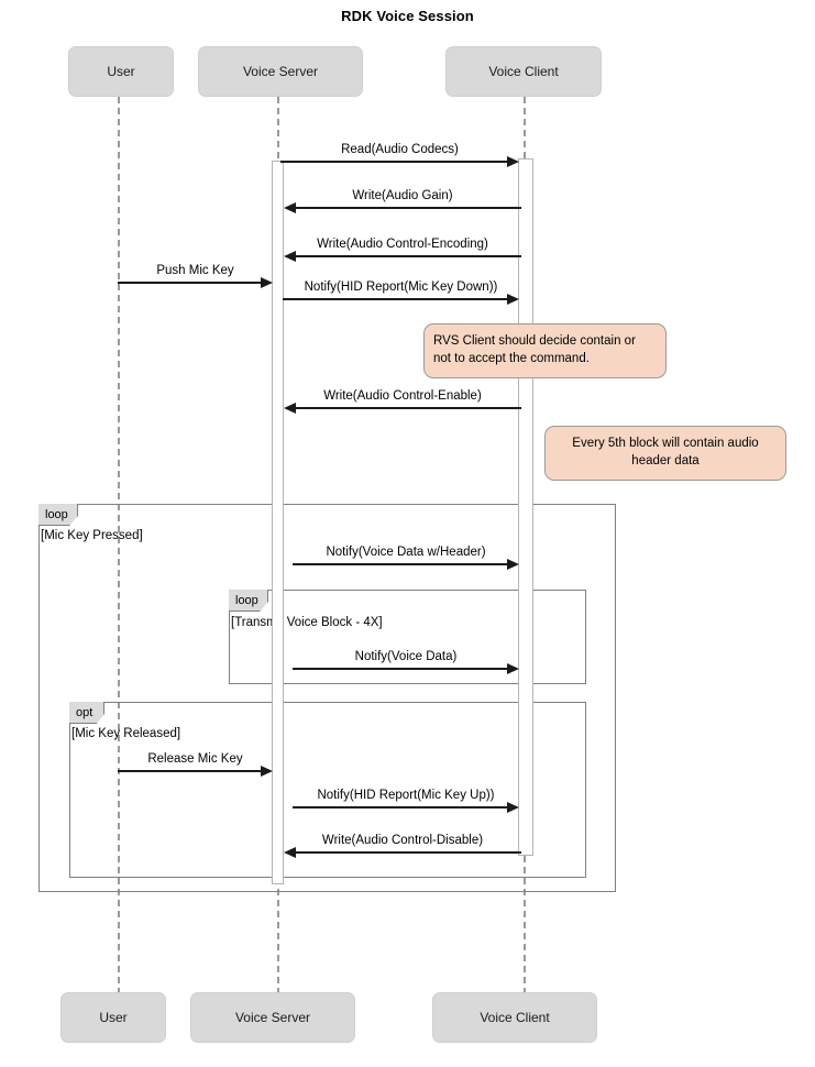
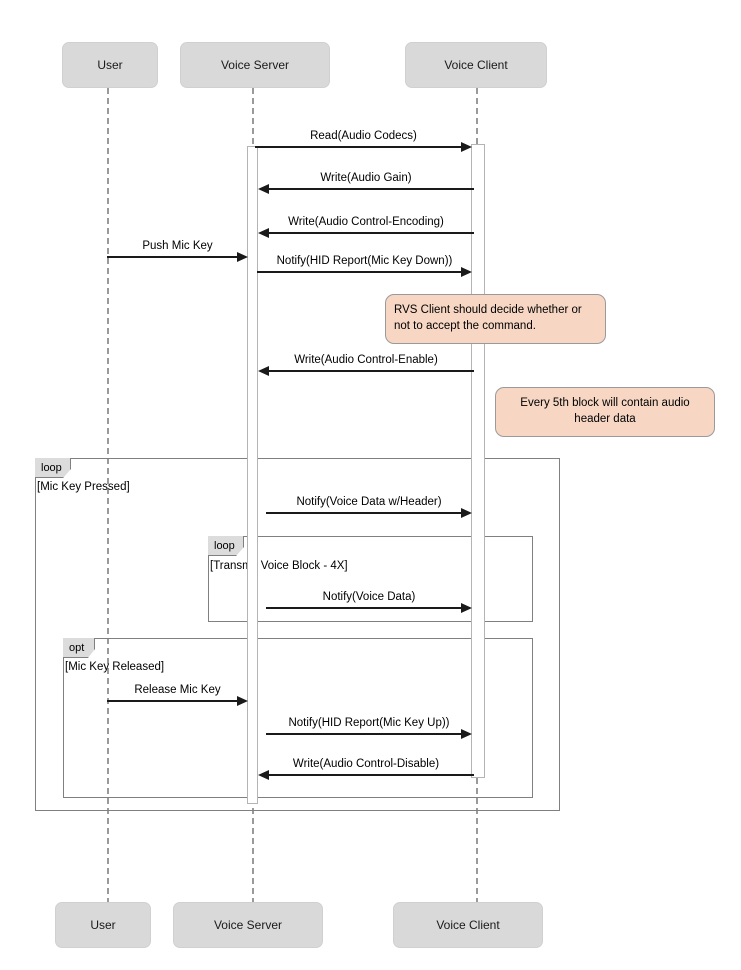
- RDK Voice Session
  User
  Voice Server
  Voice Client
  loop
  [Mic Key Pressed]
  loop
  [Trans Voice Block - 4X]
  opt
  [Mic Key Released]
  Read(Audio Codecs)
  Write(Audio Gain)
  Write(Audio Control-Encoding)
  Push Mic Key
  Notify(HID Report(Mic Key Down))
- RVS Client should decide contain or not to accept the command.
+ RVS Client should decide whether or not to accept the command.
  Write(Audio Control-Enable)
  Every 5th block will contain audio header data
  Notify(Voice Data w/Header)
  Notify(Voice Data)
  Release Mic Key
  Notify(HID Report(Mic Key Up))
  Write(Audio Control-Disable)
  User
  Voice Server
  Voice Client
